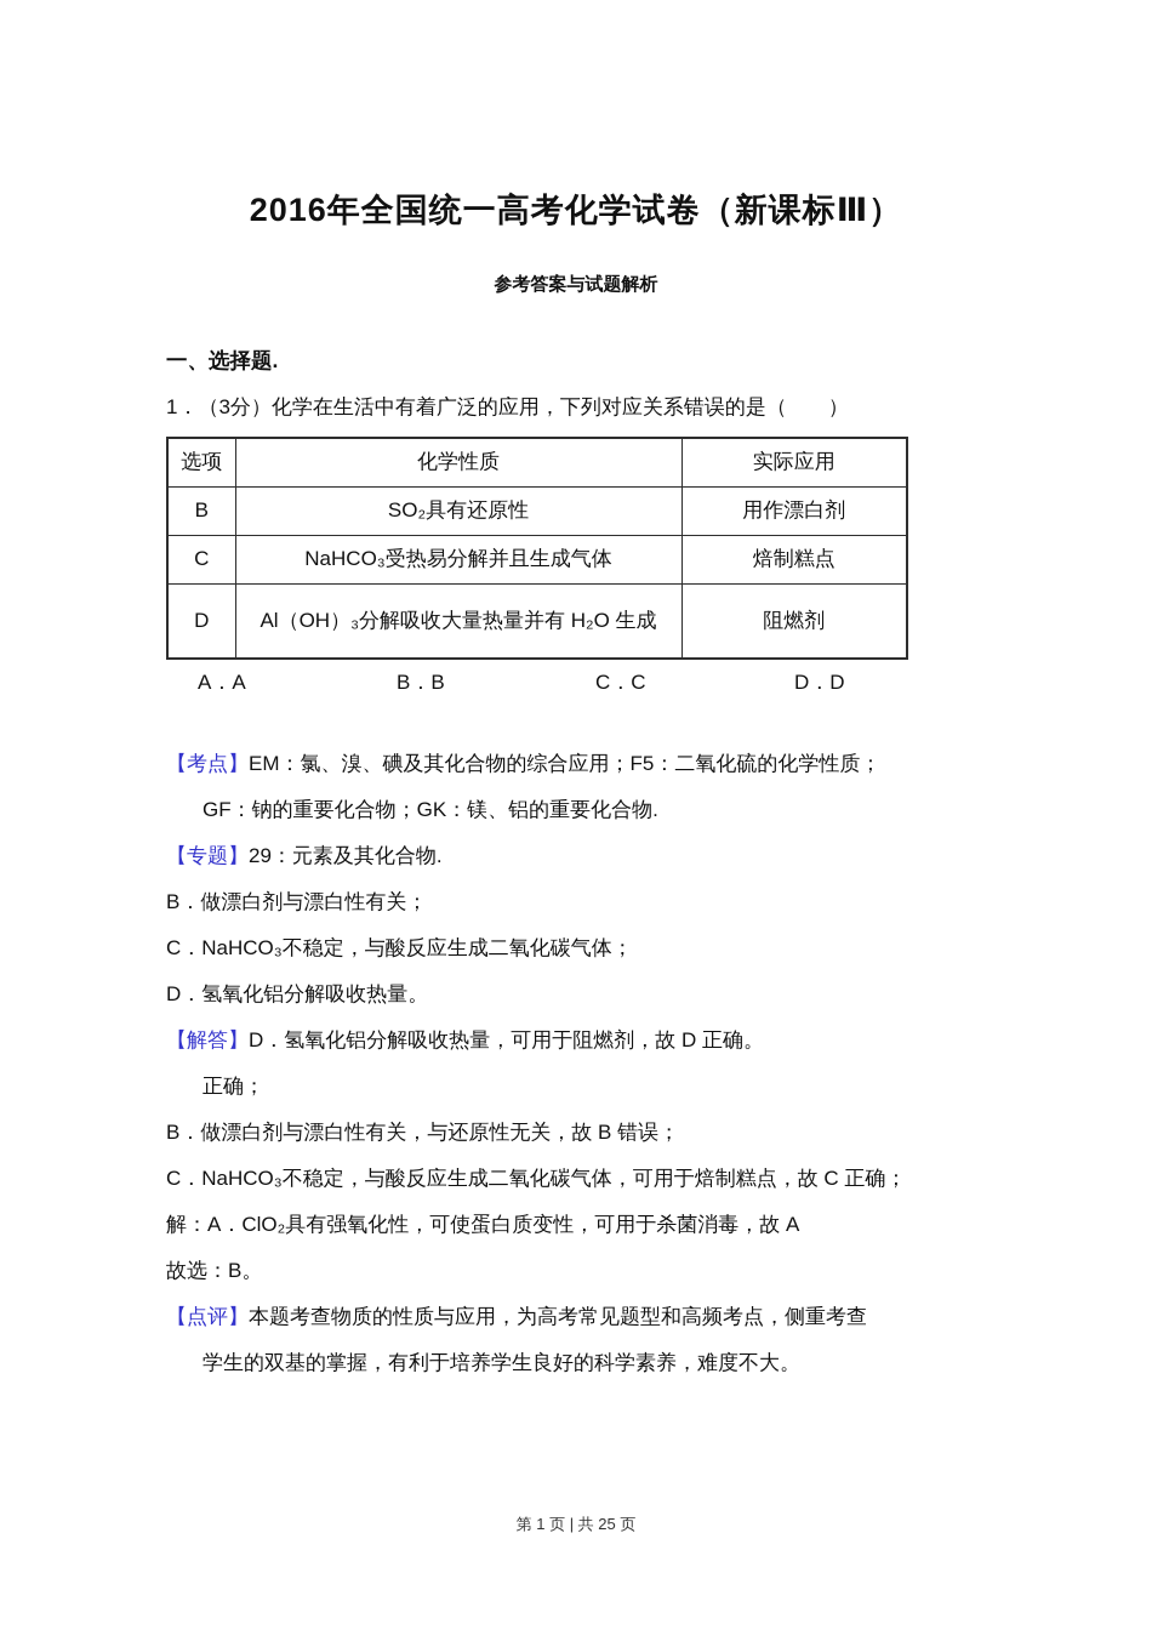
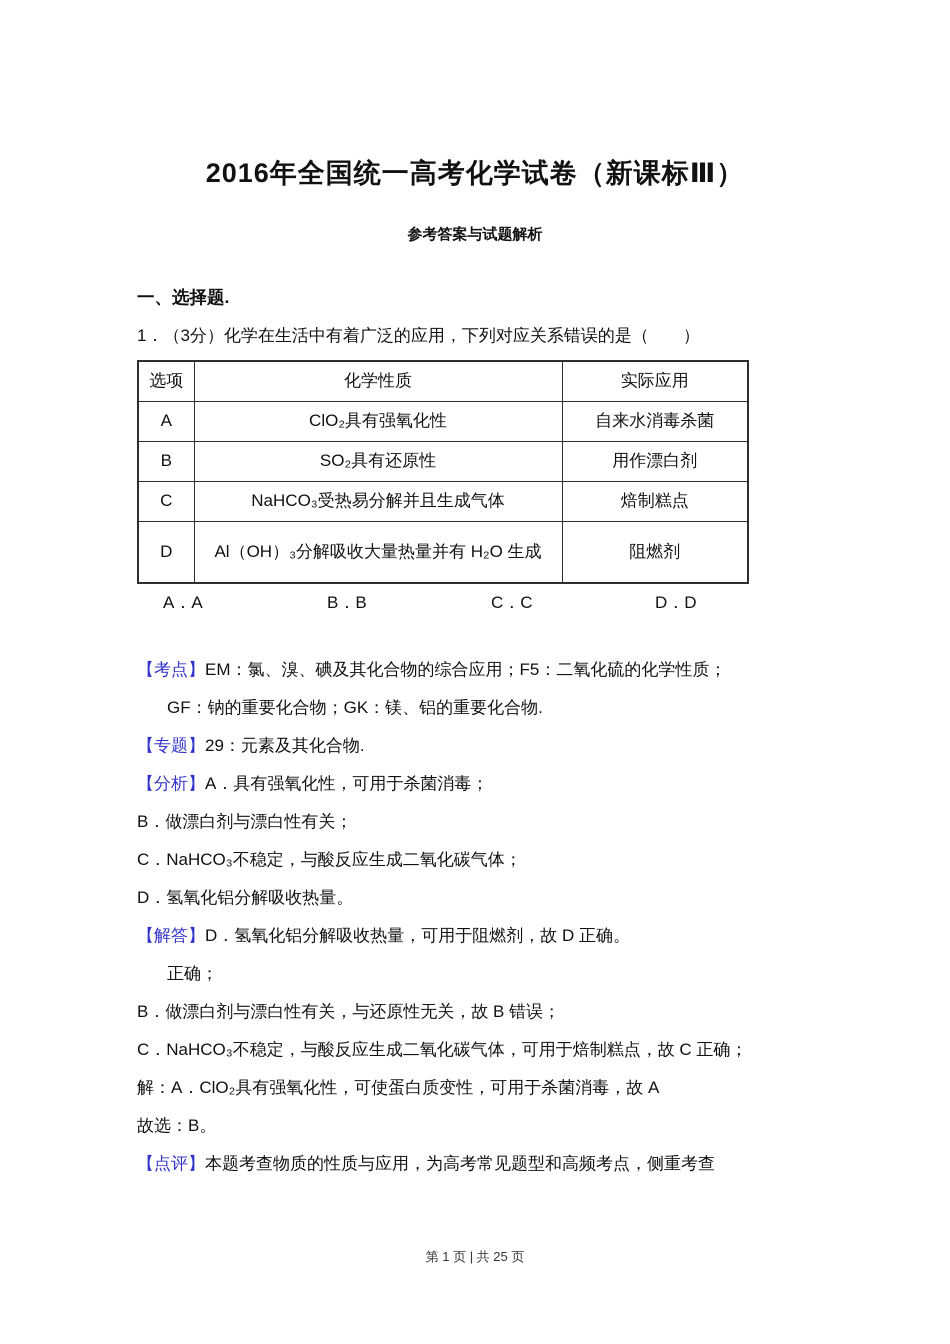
  2016年全国统一高考化学试卷（新课标Ⅲ）
  参考答案与试题解析
  一、选择题.
  1．（3分）化学在生活中有着广泛的应用，下列对应关系错误的是（ ）
  选项	化学性质	实际应用
+ A	ClO₂具有强氧化性	自来水消毒杀菌
  B	SO₂具有还原性	用作漂白剂
  C	NaHCO₃受热易分解并且生成气体	焙制糕点
  D	Al（OH）₃分解吸收大量热量并有 H₂O 生成	阻燃剂
  A．A
  B．B
  C．C
  D．D
  【考点】EM：氯、溴、碘及其化合物的综合应用；F5：二氧化硫的化学性质；
  GF：钠的重要化合物；GK：镁、铝的重要化合物.
  【专题】29：元素及其化合物.
+ 【分析】A．具有强氧化性，可用于杀菌消毒；
  B．做漂白剂与漂白性有关；
  C．NaHCO₃不稳定，与酸反应生成二氧化碳气体；
  D．氢氧化铝分解吸收热量。
  【解答】D．氢氧化铝分解吸收热量，可用于阻燃剂，故 D 正确。
  正确；
  B．做漂白剂与漂白性有关，与还原性无关，故 B 错误；
  C．NaHCO₃不稳定，与酸反应生成二氧化碳气体，可用于焙制糕点，故 C 正确；
  解：A．ClO₂具有强氧化性，可使蛋白质变性，可用于杀菌消毒，故 A
  故选：B。
  【点评】本题考查物质的性质与应用，为高考常见题型和高频考点，侧重考查
- 学生的双基的掌握，有利于培养学生良好的科学素养，难度不大。
  第 1 页 | 共 25 页
